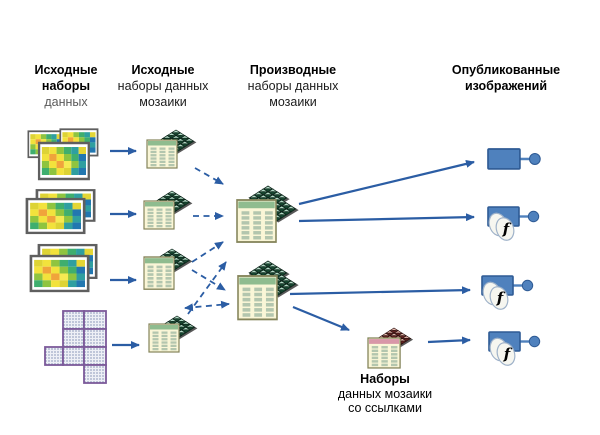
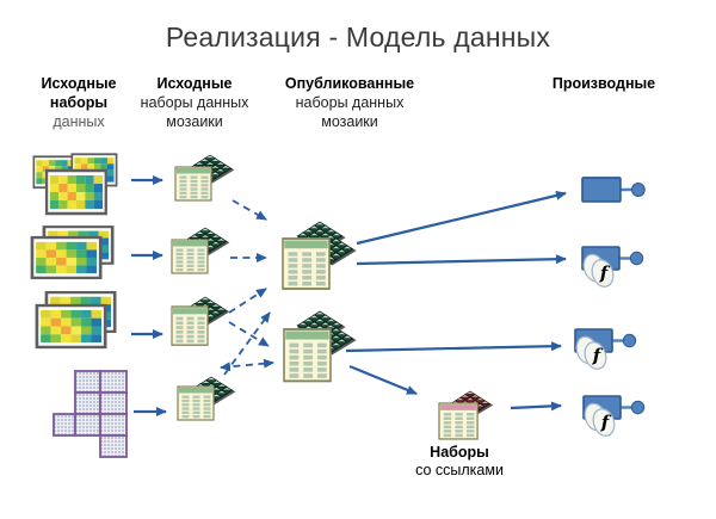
+ Реализация - Модель данных
  Исходные
  наборы
  данных
  Исходные
  наборы данных
  мозаики
- Производные
+ Опубликованные
  наборы данных
  мозаики
- Опубликованные
+ Производные
- изображений
  Наборы
- данных мозаики
  со ссылками
